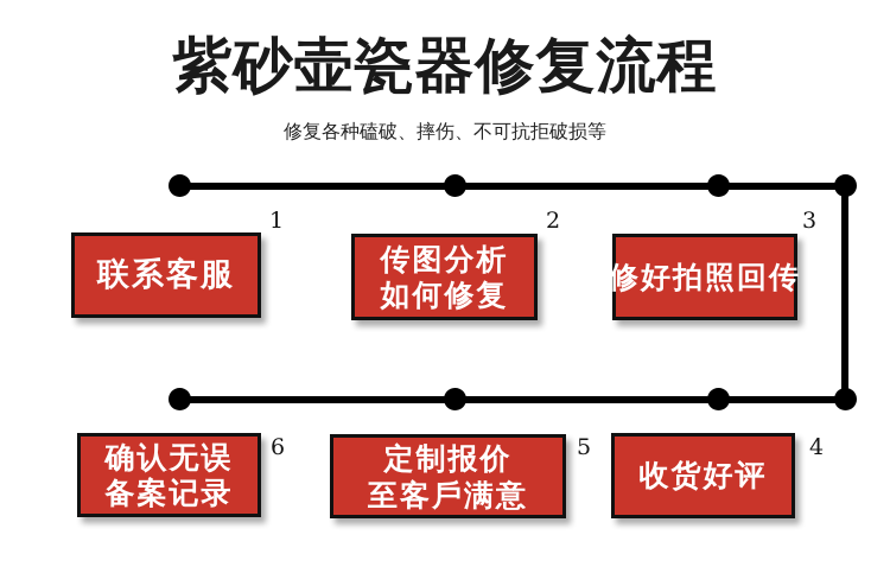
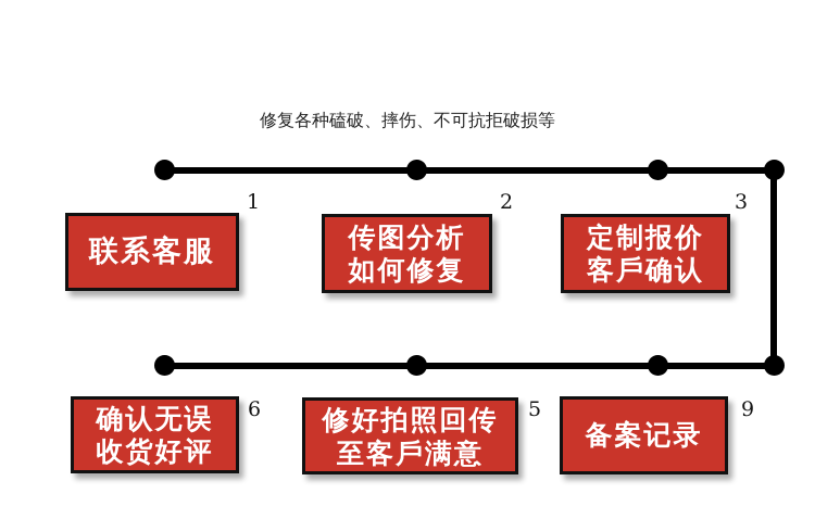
- 紫砂壶瓷器修复流程
  修复各种磕破、摔伤、不可抗拒破损等
  1
  联系客服
  2
  传图分析
  如何修复
  3
- 修好拍照回传
+ 定制报价
+ 客戶确认
- 4
+ 9
- 收货好评
+ 备案记录
  5
- 定制报价
+ 修好拍照回传
  至客戶满意
  6
  确认无误
- 备案记录
+ 收货好评
